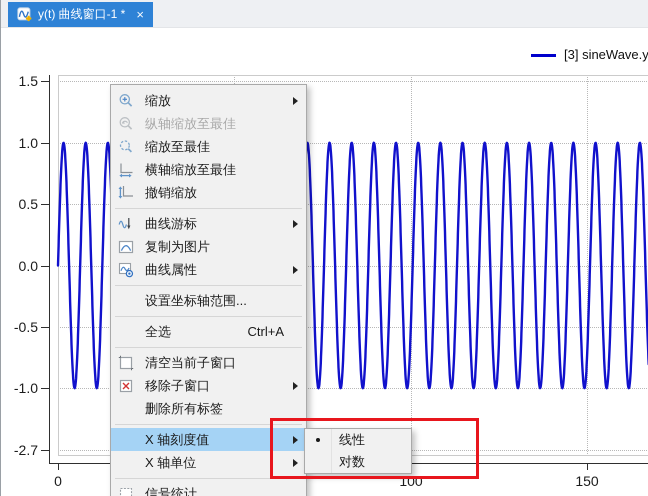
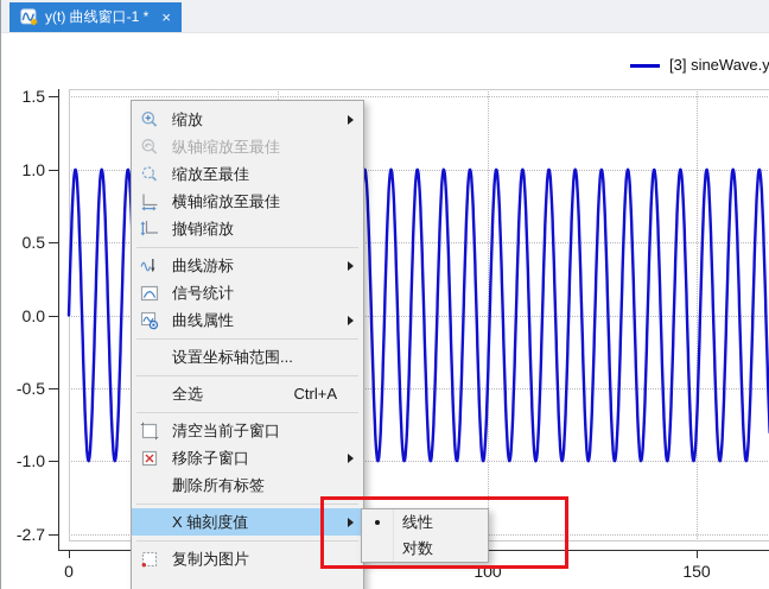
  -2.7
  -1.0
  -0.5
  0.0
  0.5
  1.0
  1.5
  0
  100
  150
  [3] sineWave.y
  y(t) 曲线窗口-1 *
  ×
  缩放
  纵轴缩放至最佳
  缩放至最佳
  横轴缩放至最佳
  撤销缩放
  曲线游标
- 复制为图片
+ 信号统计
  曲线属性
  设置坐标轴范围...
  全选
  Ctrl+A
  清空当前子窗口
  移除子窗口
  删除所有标签
  X 轴刻度值
- X 轴单位
- 信号统计
+ 复制为图片
  线性
  对数
